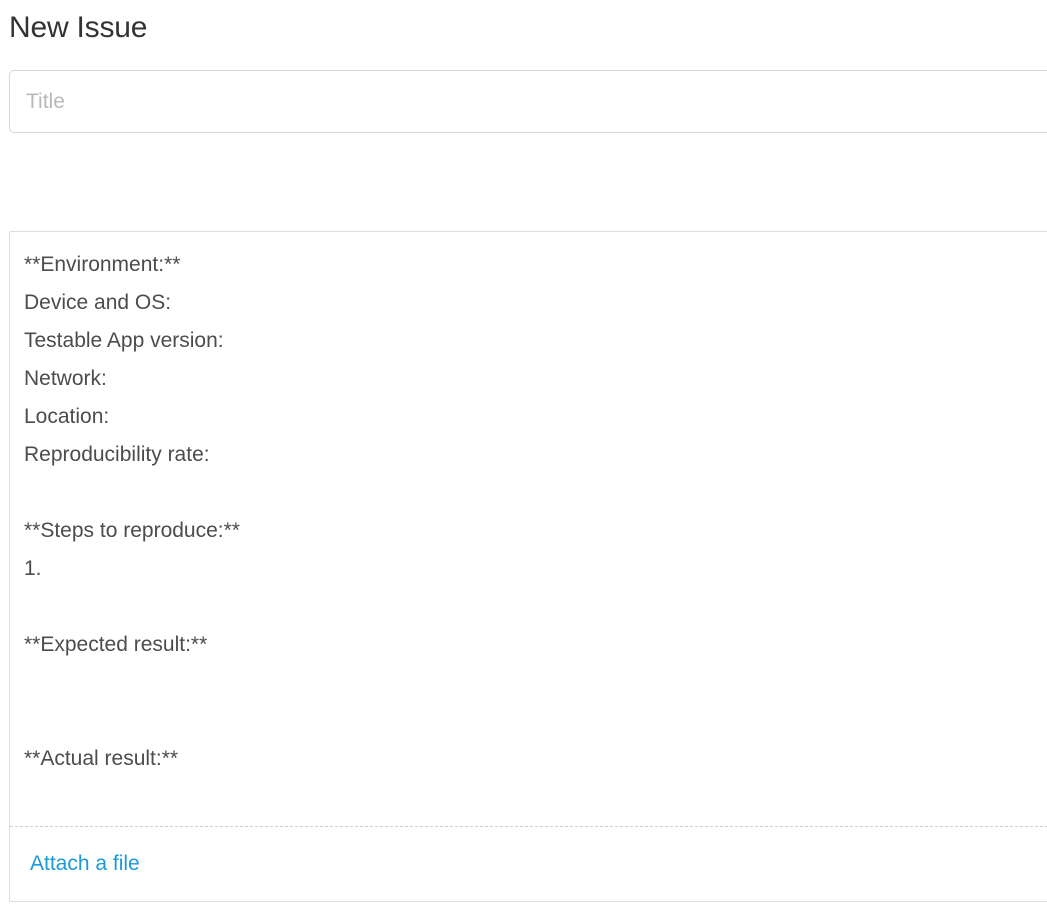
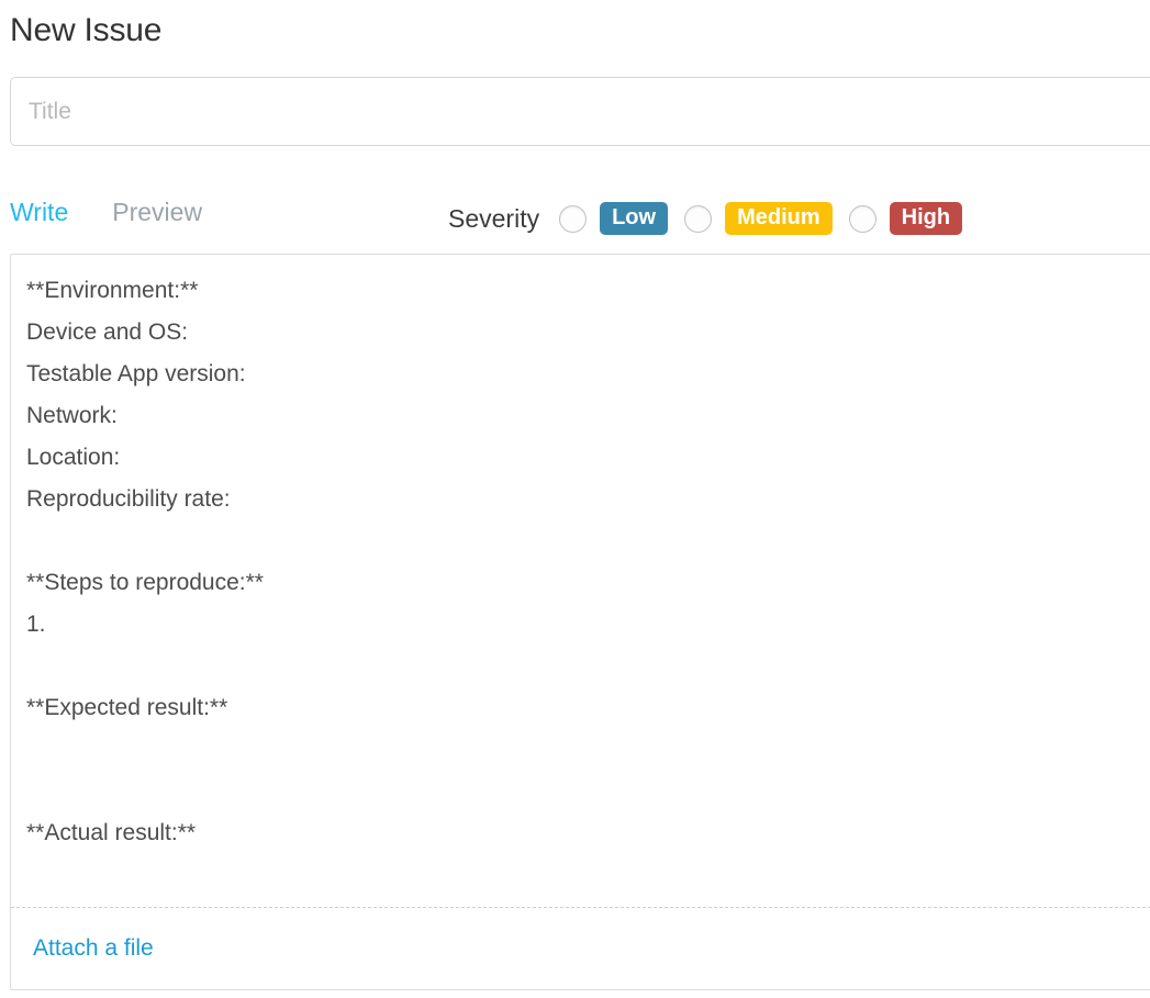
  New Issue
  Title
+ Write
+ Preview
+ Severity
+ Low
+ Medium
+ High
  **Environment:**
  Device and OS:
  Testable App version:
  Network:
  Location:
  Reproducibility rate:
  **Steps to reproduce:**
  1.
  **Expected result:**
  **Actual result:**
  Attach a file
